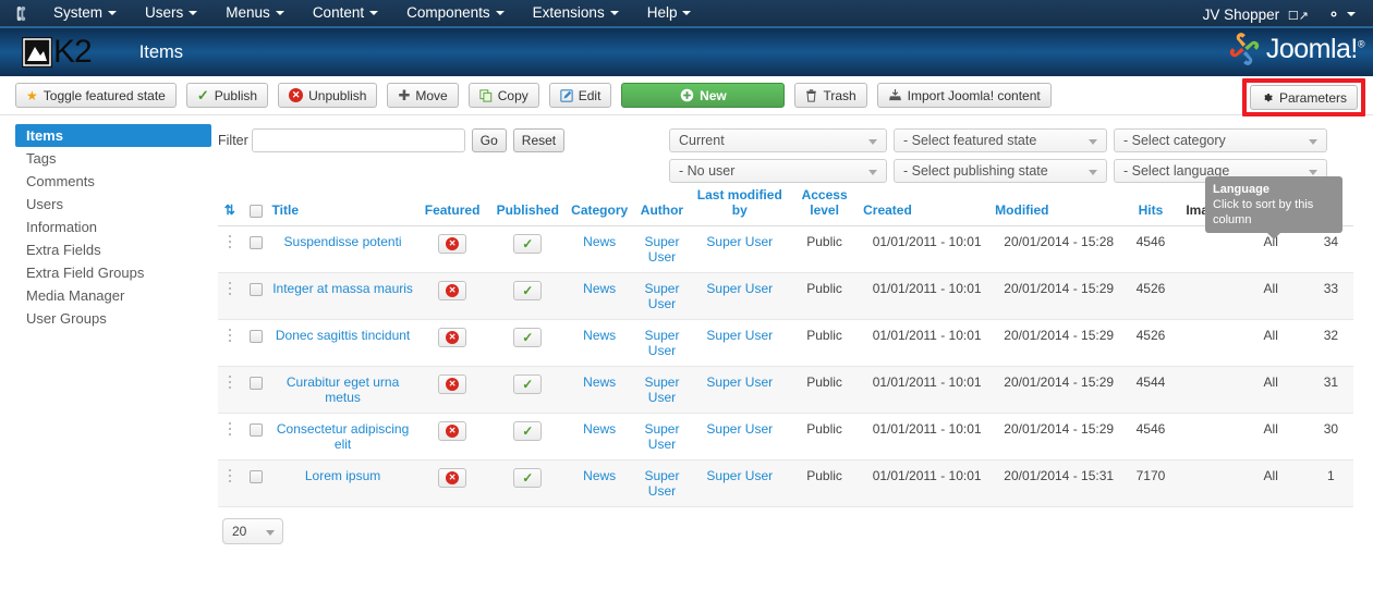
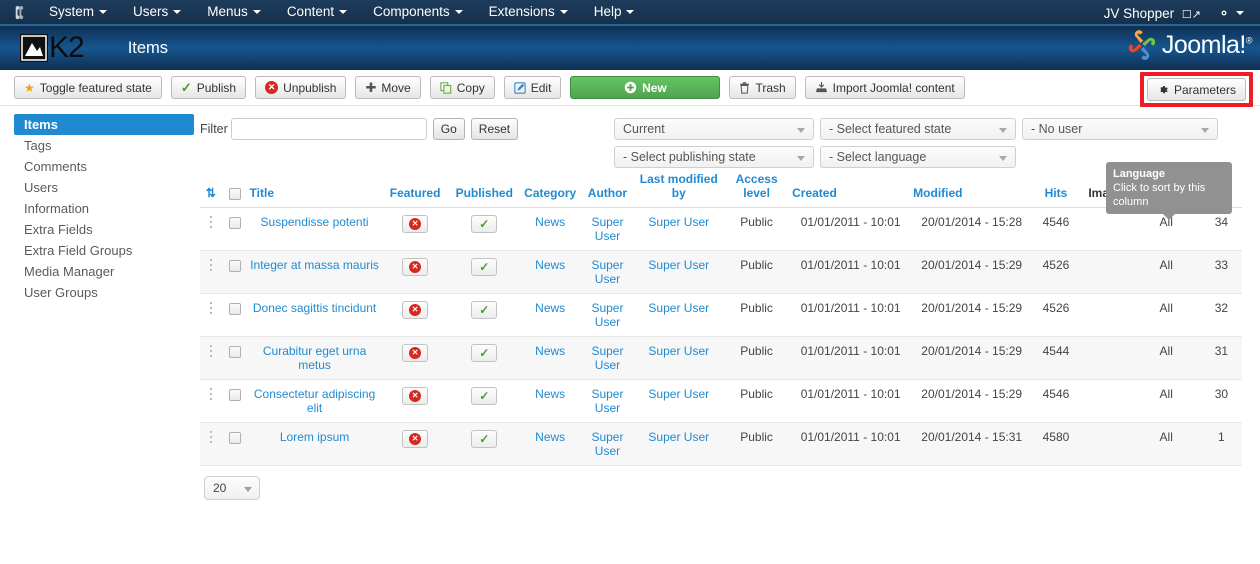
  System
  Users
  Menus
  Content
  Components
  Extensions
  Help
  JV Shopper ☐↗
  K2
  Items
  Joomla!®
  ★
  Toggle featured state
  ✓
  Publish
  ✕
  Unpublish
  ✚
  Move
  Copy
  Edit
  New
  Trash
  Import Joomla! content
  Parameters
  Items
  Tags
  Comments
  Users
  Information
  Extra Fields
  Extra Field Groups
  Media Manager
  User Groups
  Filter
  Go
  Reset
  Current
  - Select featured state
- - Select category
  - No user
  - Select publishing state
  - Select language
  Language
  Click to sort by this column
  ⇅		Title	Featured	Published	Category	Author	Last modified by	Access level	Created	Modified	Hits	Im
  		Suspendisse potenti	✕	✓	News	Super User	Super User	Public	01/01/2011 - 10:01	20/01/2014 - 15:28	4546		All	34
  		Integer at massa mauris	✕	✓	News	Super User	Super User	Public	01/01/2011 - 10:01	20/01/2014 - 15:29	4526		All	33
  		Donec sagittis tincidunt	✕	✓	News	Super User	Super User	Public	01/01/2011 - 10:01	20/01/2014 - 15:29	4526		All	32
  		Curabitur eget urna metus	✕	✓	News	Super User	Super User	Public	01/01/2011 - 10:01	20/01/2014 - 15:29	4544		All	31
  		Consectetur adipiscing elit	✕	✓	News	Super User	Super User	Public	01/01/2011 - 10:01	20/01/2014 - 15:29	4546		All	30
- 		Lorem ipsum	✕	✓	News	Super User	Super User	Public	01/01/2011 - 10:01	20/01/2014 - 15:31	7170		All	1
+ 		Lorem ipsum	✕	✓	News	Super User	Super User	Public	01/01/2011 - 10:01	20/01/2014 - 15:31	4580		All	1
  20
